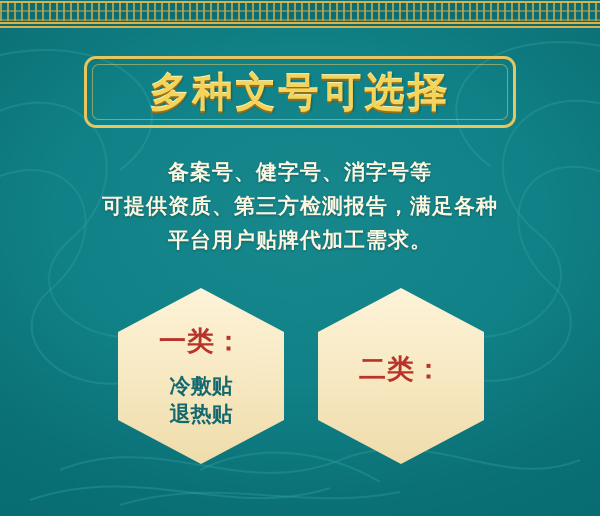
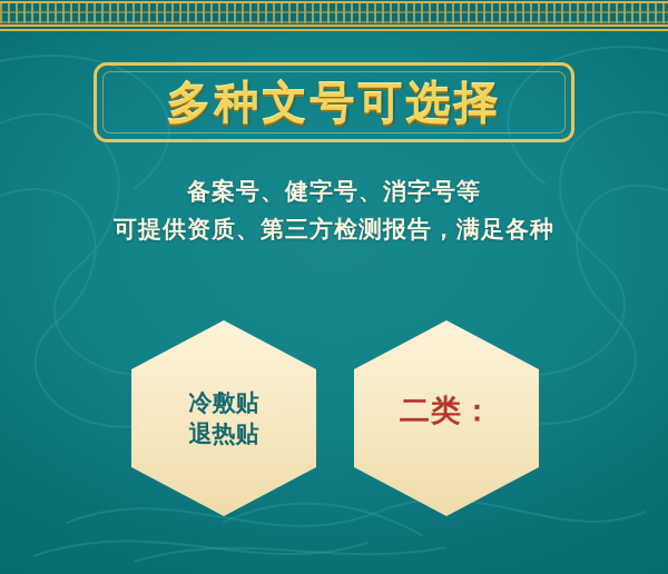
  多种文号可选择
  备案号、健字号、消字号等
  可提供资质、第三方检测报告，满足各种
- 平台用户贴牌代加工需求。
- 一类：
  冷敷贴
  退热贴
  二类：
